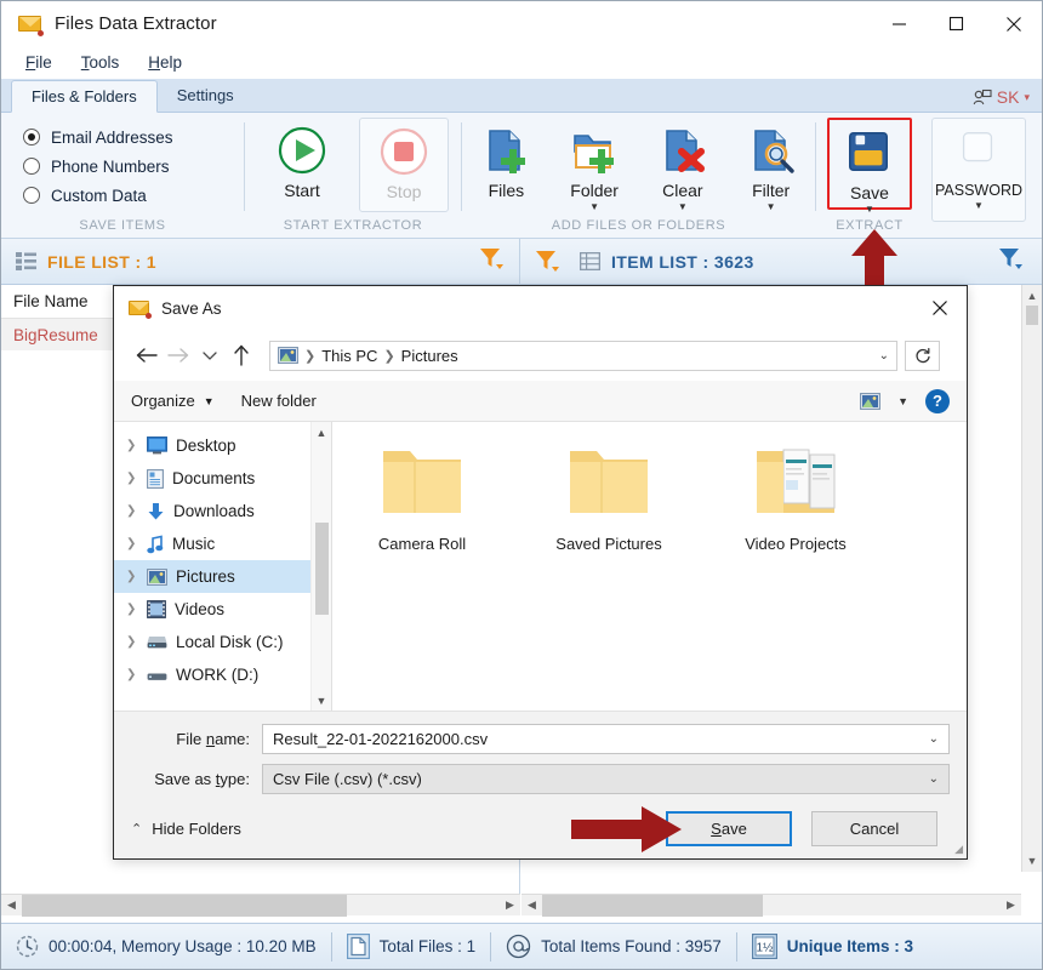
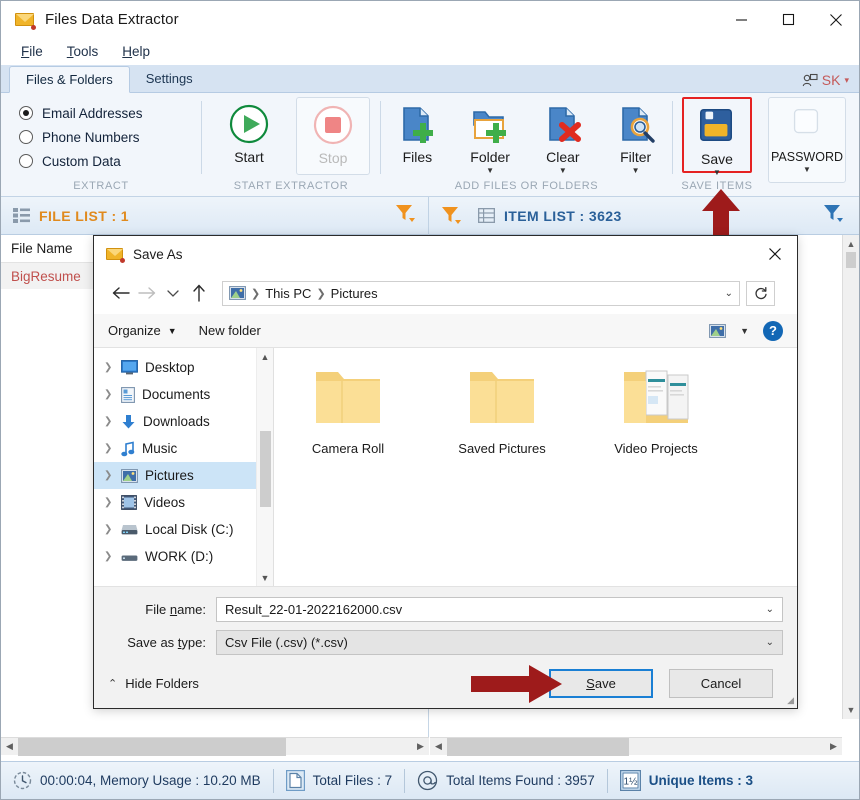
  Files Data Extractor
  File
  Tools
  Help
  Files & Folders
  Settings
  SK
  ▾
  Email Addresses
  Phone Numbers
  Custom Data
- SAVE ITEMS
+ EXTRACT
  Start
  Stop
  START EXTRACTOR
  Files
  Folder
  ▼
  Clear
  ▼
  Filter
  ▼
  ADD FILES OR FOLDERS
  Save
  ▼
- EXTRACT
+ SAVE ITEMS
  PASSWORD
  ▼
  FILE LIST : 1
  ITEM LIST : 3623
  File Name
  BigResume
  ▲
  ▼
  ◀
  ▶
  ◀
  ▶
  Save As
  ❯
  This PC
  ❯
  Pictures
  ⌄
  Organize
  ▼
  New folder
  ▼
  ?
  ❯
  Desktop
  ❯
  Documents
  ❯
  Downloads
  ❯
  Music
  ❯
  Pictures
  ❯
  Videos
  ❯
  Local Disk (C:)
  ❯
  WORK (D:)
  ▲
  ▼
  Camera Roll
  Saved Pictures
  Video Projects
  File name:
  Result_22-01-2022162000.csv
  ⌄
  Save as type:
  Csv File (.csv) (*.csv)
  ⌄
  ⌃
  Hide Folders
  Save
  Cancel
  ◢
  00:00:04, Memory Usage : 10.20 MB
- Total Files : 1
+ Total Files : 7
  Total Items Found : 3957
  1½
  Unique Items : 3
